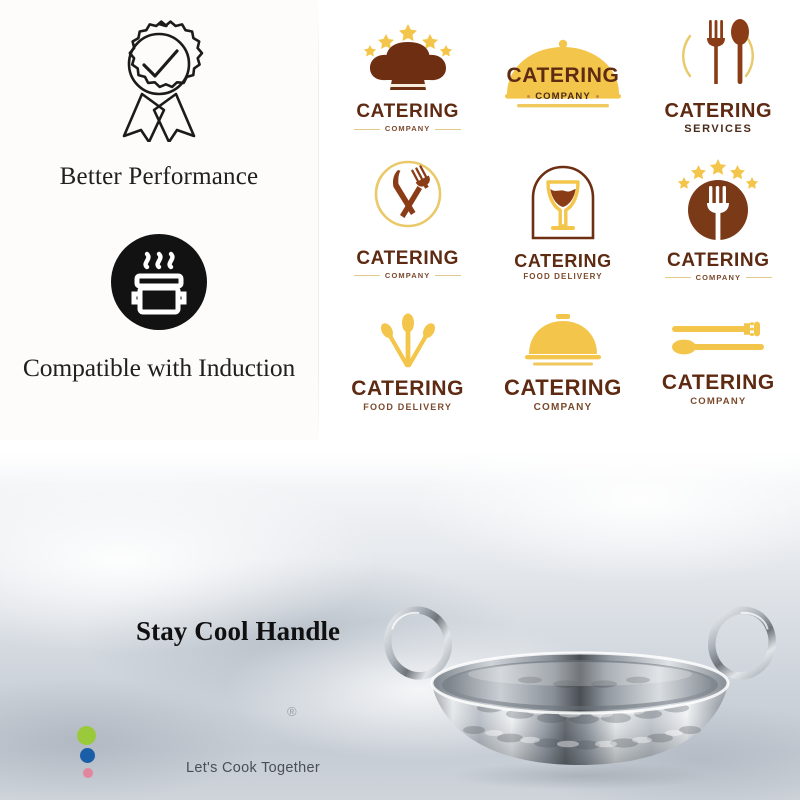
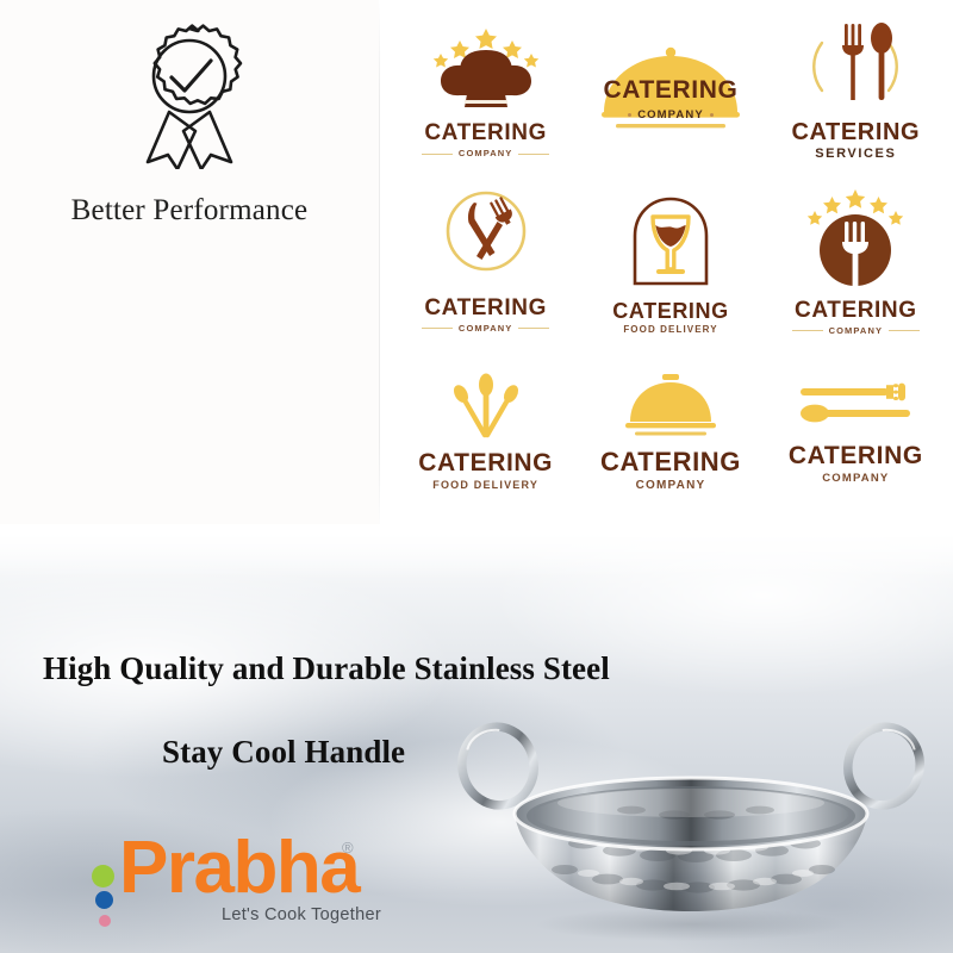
  Better Performance
- Compatible with Induction
  CATERING
  COMPANY
  CATERING
  COMPANY
  CATERING
  SERVICES
  CATERING
  COMPANY
  CATERING
  FOOD DELIVERY
  CATERING
  COMPANY
  CATERING
  FOOD DELIVERY
  CATERING
  COMPANY
  CATERING
  COMPANY
+ High Quality and Durable Stainless Steel
  Stay Cool Handle
+ Prabha
  ®
  Let's Cook Together
